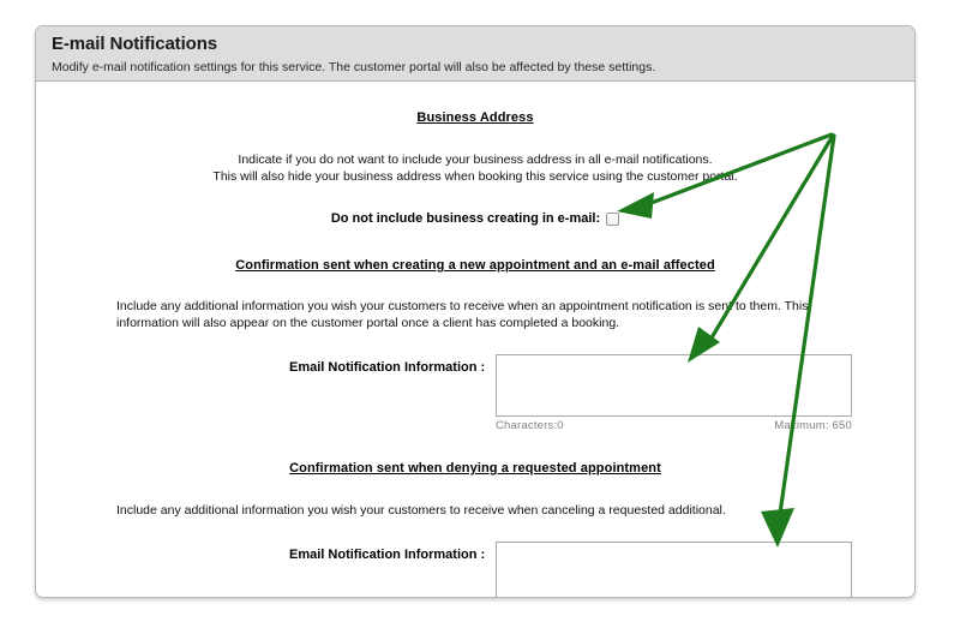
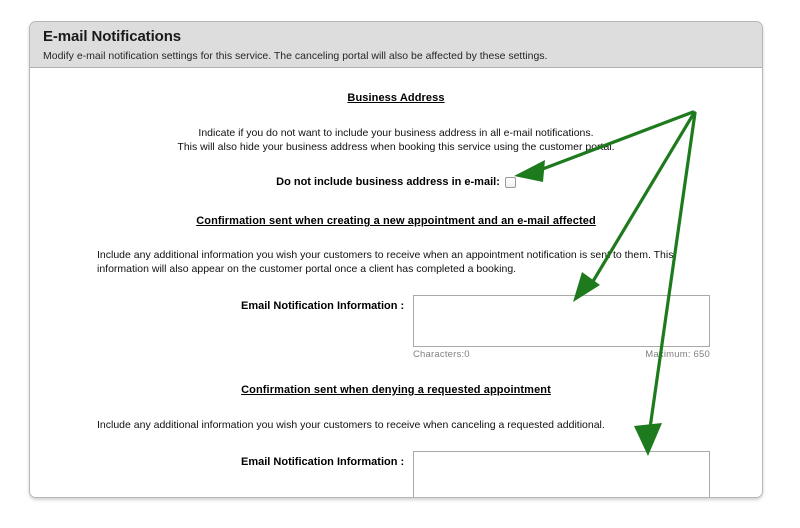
  E-mail Notifications
- Modify e-mail notification settings for this service. The customer portal will also be affected by these settings.
+ Modify e-mail notification settings for this service. The canceling portal will also be affected by these settings.
  Business Address
  Indicate if you do not want to include your business address in all e-mail notifications.
  This will also hide your business address when booking this service using the customer poal.
- Do not include business creating in e-mail:
+ Do not include business address in e-mail:
  Confirmation sent when creating a new appointment and an e-mail affected
  Include any additional information you wish your customers to receive when an appointment notification is sen to them. This information will also appear on the customer portal once a client has completed a booking.
  Email Notification Information :
  Characters:0
  Maimum: 650
  Confirmation sent when denying a requested appointment
  Include any additional information you wish your customers to receive when canceling a requested additional.
  Email Notification Information :
